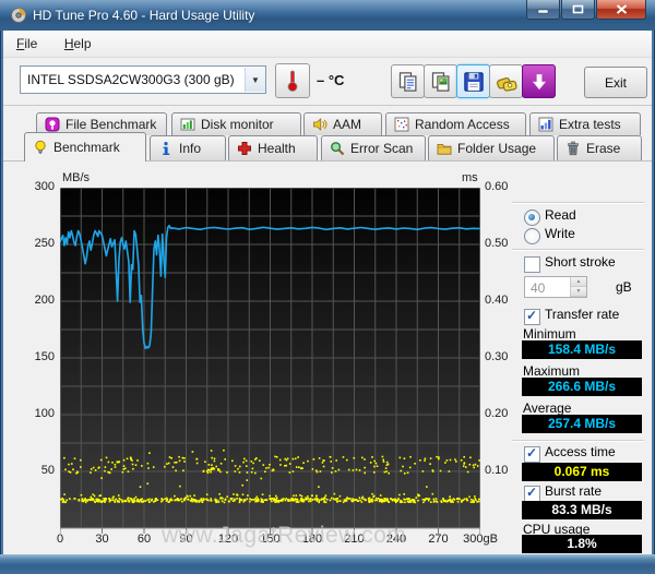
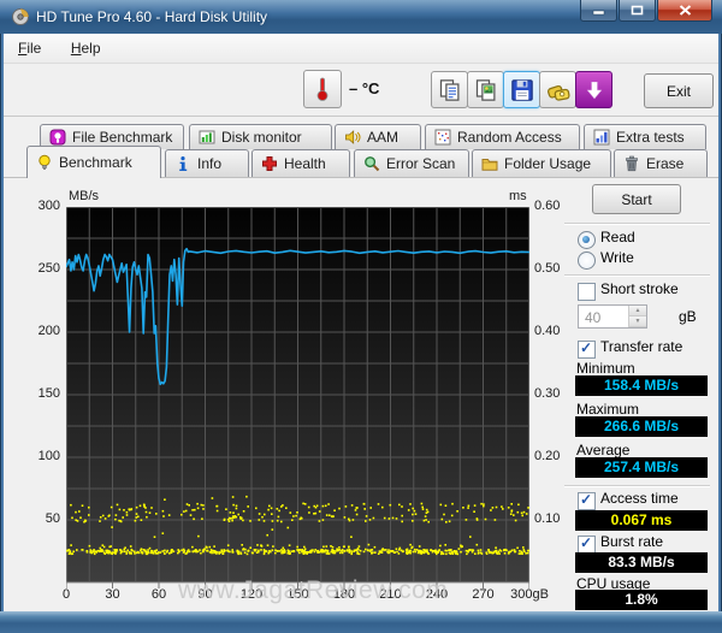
- HD Tune Pro 4.60 - Hard Usage Utility
+ HD Tune Pro 4.60 - Hard Disk Utility
  File Help
- INTEL SSDSA2CW300G3 (300 gB)
- ▼
  – °C
  Exit
  File Benchmark
  Disk monitor
  AAM
  Random Access
  Extra tests
  Benchmark
  Info
  Health
  Error Scan
  Folder Usage
  Erase
  MB/s
  ms
  300
  250
  200
  150
  100
  50
  0.60
  0.50
  0.40
  0.30
  0.20
  0.10
  0
  30
  60
  90
  120
  150
  180
  210
  240
  270
  300gB
  www.JagatReview.com
+ Start
  Read
  Write
  Short stroke
  40
  gB
  Transfer rate
  Minimum
  158.4 MB/s
  Maximum
  266.6 MB/s
  Average
  257.4 MB/s
  Access time
  0.067 ms
  Burst rate
  83.3 MB/s
  CPU usage
  1.8%
